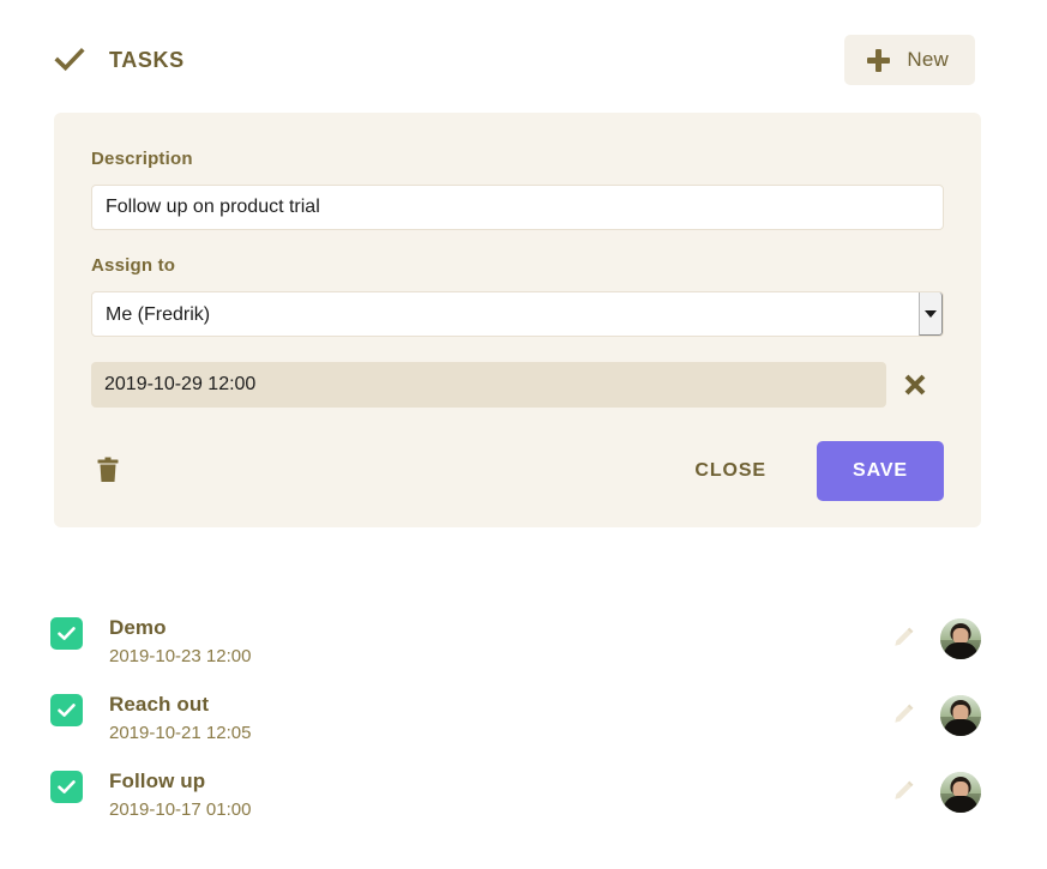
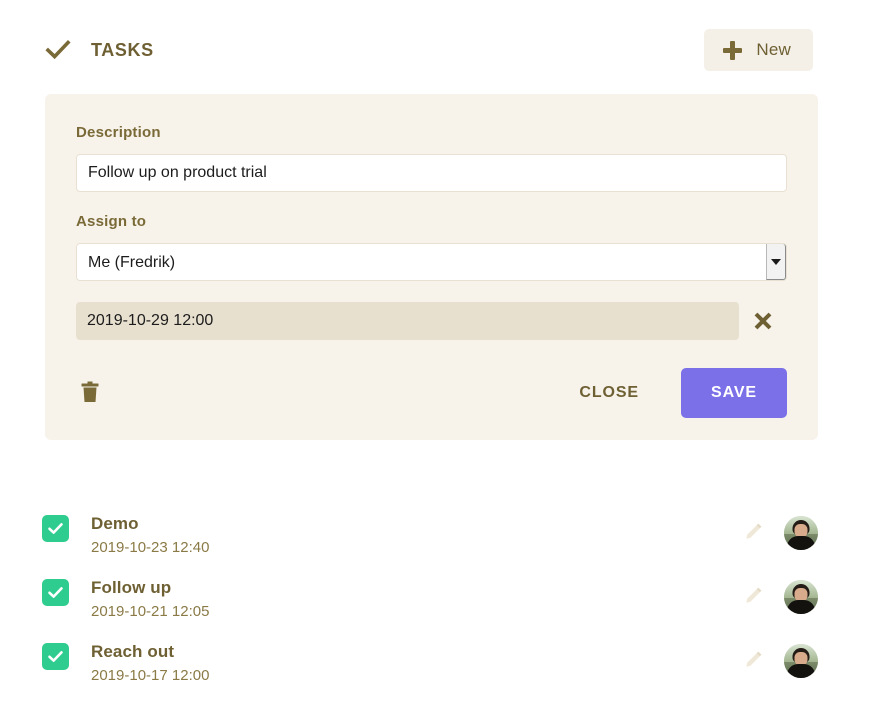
  TASKS
  New
  Description
  Follow up on product trial
  Assign to
  Me (Fredrik)
  2019-10-29 12:00
  CLOSE
  SAVE
  Demo
- 2019-10-23 12:00
+ 2019-10-23 12:40
- Reach out
+ Follow up
  2019-10-21 12:05
- Follow up
+ Reach out
- 2019-10-17 01:00
+ 2019-10-17 12:00
